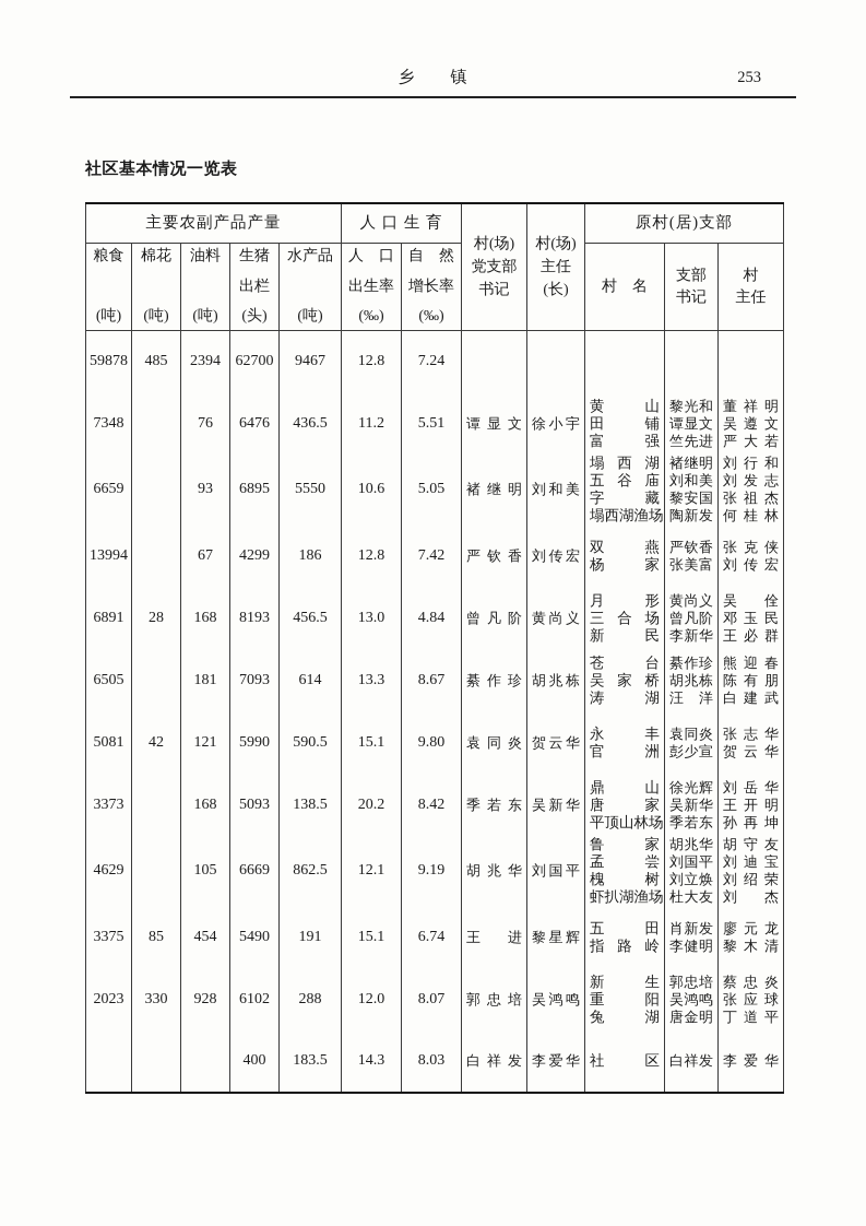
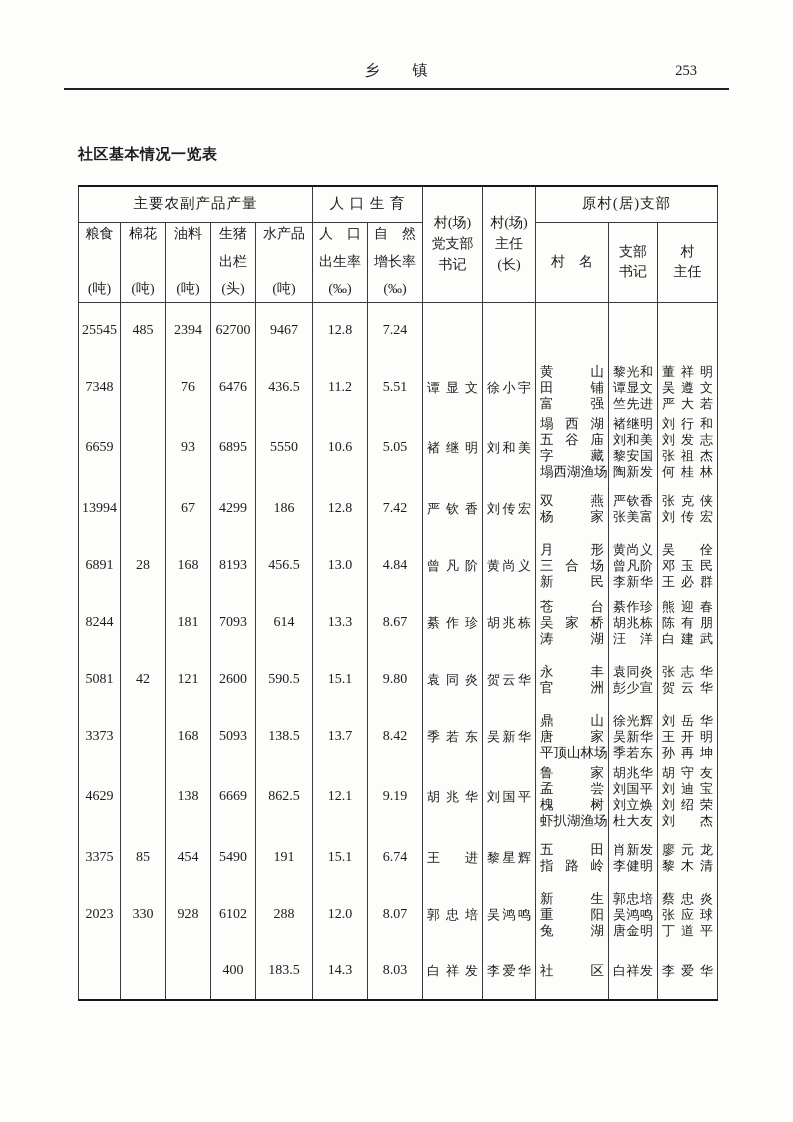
  乡 镇
  253
  社区基本情况一览表
  主要农副产品产量	人 口 生 育	村(场)党支部书记	村(场)主任(长)	原村(居)支部
  粮食(吨)	棉花(吨)	油料(吨)	生猪出栏(头)	水产品(吨)	人 口出生率(‰)	自 然增长率(‰)	村 名	支部书记	村主任
- 59878	485	2394	62700	9467	12.8	7.24
+ 25545	485	2394	62700	9467	12.8	7.24
  7348		76	6476	436.5	11.2	5.51	谭 显 文	徐 小 宇	黄 山田 铺富 强	黎光和谭显文竺先进	董 祥 明吴 遵 文严 大 若
  6659		93	6895	5550	10.6	5.05	褚 继 明	刘 和 美	塌 西 湖五 谷 庙字 藏塌西湖渔场	褚继明刘和美黎安国陶新发	刘 行 和刘 发 志张 祖 杰何 桂 林
  13994		67	4299	186	12.8	7.42	严 钦 香	刘 传 宏	双 燕杨 家	严钦香张美富	张 克 侠刘 传 宏
  6891	28	168	8193	456.5	13.0	4.84	曾 凡 阶	黄 尚 义	月 形三 合 场新 民	黄尚义曾凡阶李新华	吴 佺邓 玉 民王 必 群
- 6505		181	7093	614	13.3	8.67	綦 作 珍	胡 兆 栋	苍 台吴 家 桥涛 湖	綦作珍胡兆栋汪 洋	熊 迎 春陈 有 朋白 建 武
+ 8244		181	7093	614	13.3	8.67	綦 作 珍	胡 兆 栋	苍 台吴 家 桥涛 湖	綦作珍胡兆栋汪 洋	熊 迎 春陈 有 朋白 建 武
- 5081	42	121	5990	590.5	15.1	9.80	袁 同 炎	贺 云 华	永 丰官 洲	袁同炎彭少宣	张 志 华贺 云 华
+ 5081	42	121	2600	590.5	15.1	9.80	袁 同 炎	贺 云 华	永 丰官 洲	袁同炎彭少宣	张 志 华贺 云 华
- 3373		168	5093	138.5	20.2	8.42	季 若 东	吴 新 华	鼎 山唐 家平顶山林场	徐光辉吴新华季若东	刘 岳 华王 开 明孙 再 坤
+ 3373		168	5093	138.5	13.7	8.42	季 若 东	吴 新 华	鼎 山唐 家平顶山林场	徐光辉吴新华季若东	刘 岳 华王 开 明孙 再 坤
- 4629		105	6669	862.5	12.1	9.19	胡 兆 华	刘 国 平	鲁 家孟 尝槐 树虾扒湖渔场	胡兆华刘国平刘立焕杜大友	胡 守 友刘 迪 宝刘 绍 荣刘 杰
+ 4629		138	6669	862.5	12.1	9.19	胡 兆 华	刘 国 平	鲁 家孟 尝槐 树虾扒湖渔场	胡兆华刘国平刘立焕杜大友	胡 守 友刘 迪 宝刘 绍 荣刘 杰
  3375	85	454	5490	191	15.1	6.74	王 进	黎 星 辉	五 田指 路 岭	肖新发李健明	廖 元 龙黎 木 清
  2023	330	928	6102	288	12.0	8.07	郭 忠 培	吴 鸿 鸣	新 生重 阳兔 湖	郭忠培吴鸿鸣唐金明	蔡 忠 炎张 应 球丁 道 平
  			400	183.5	14.3	8.03	白 祥 发	李 爱 华	社 区	白祥发	李 爱 华
